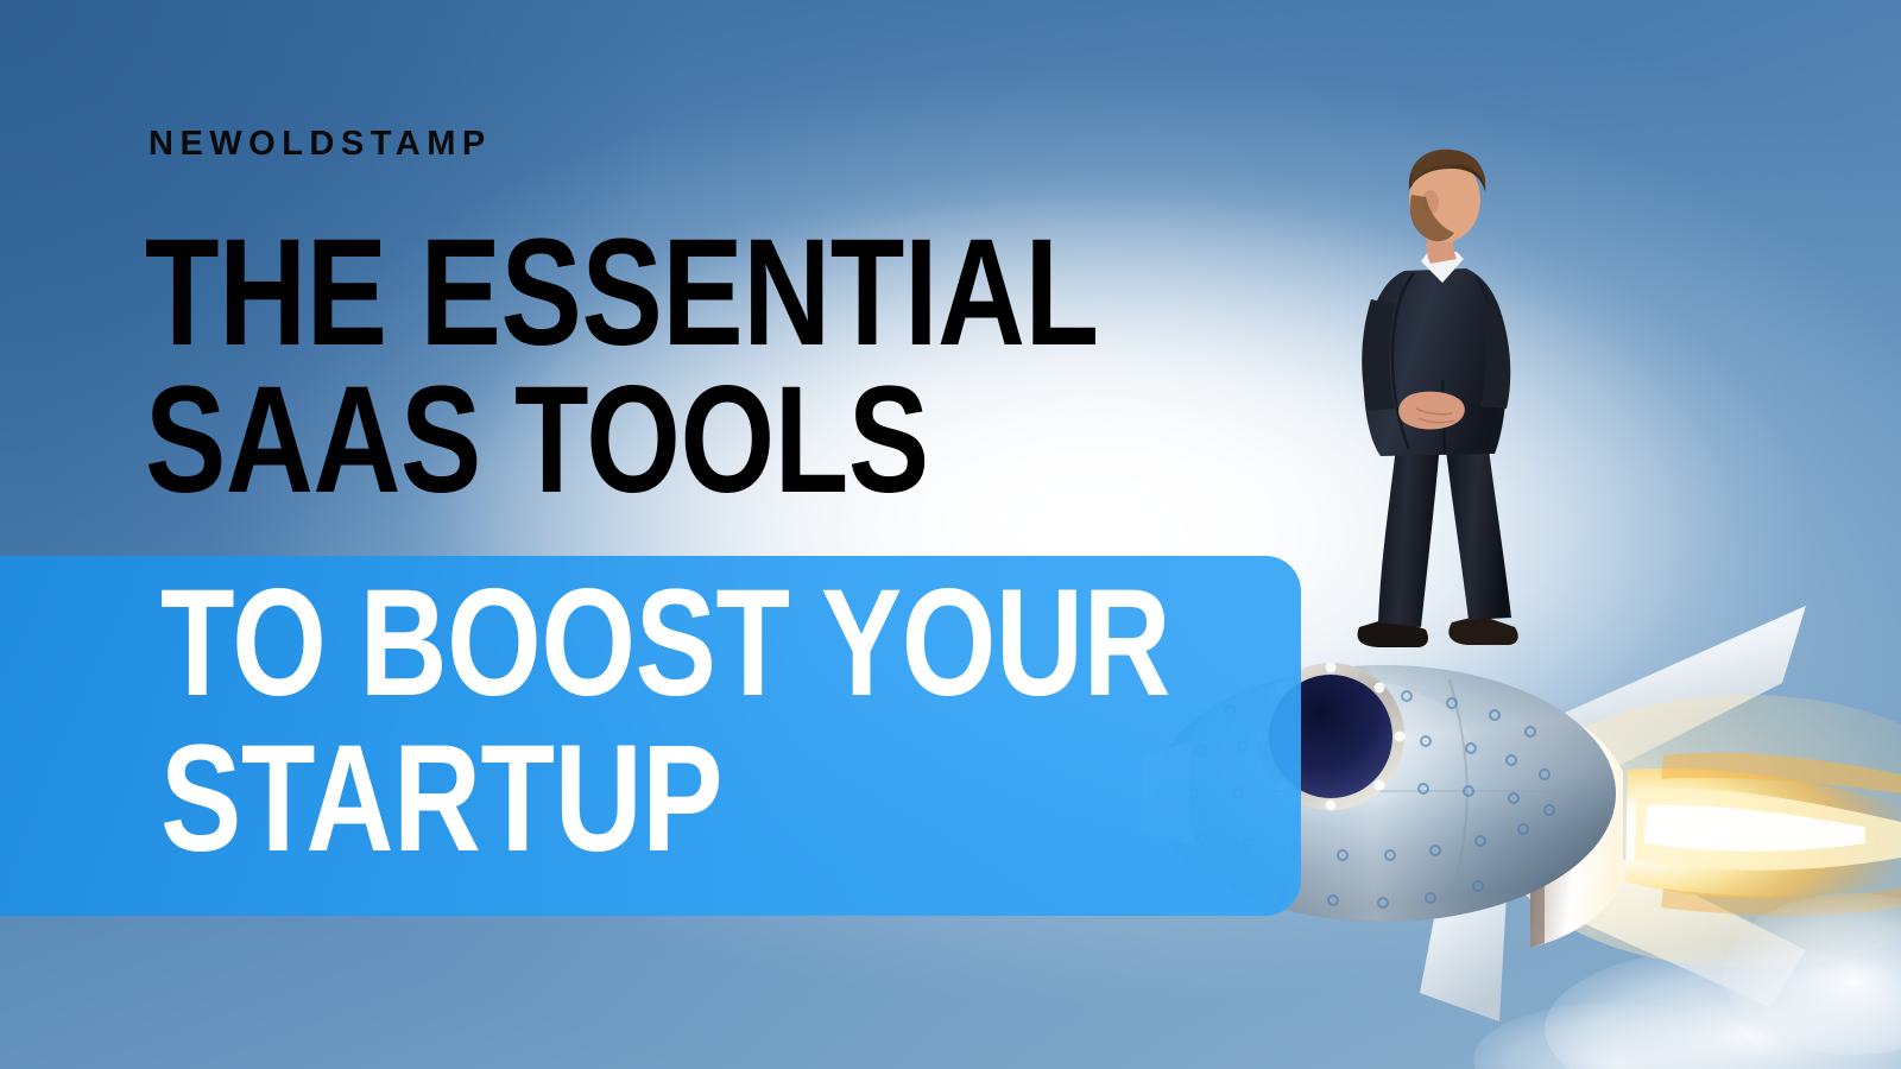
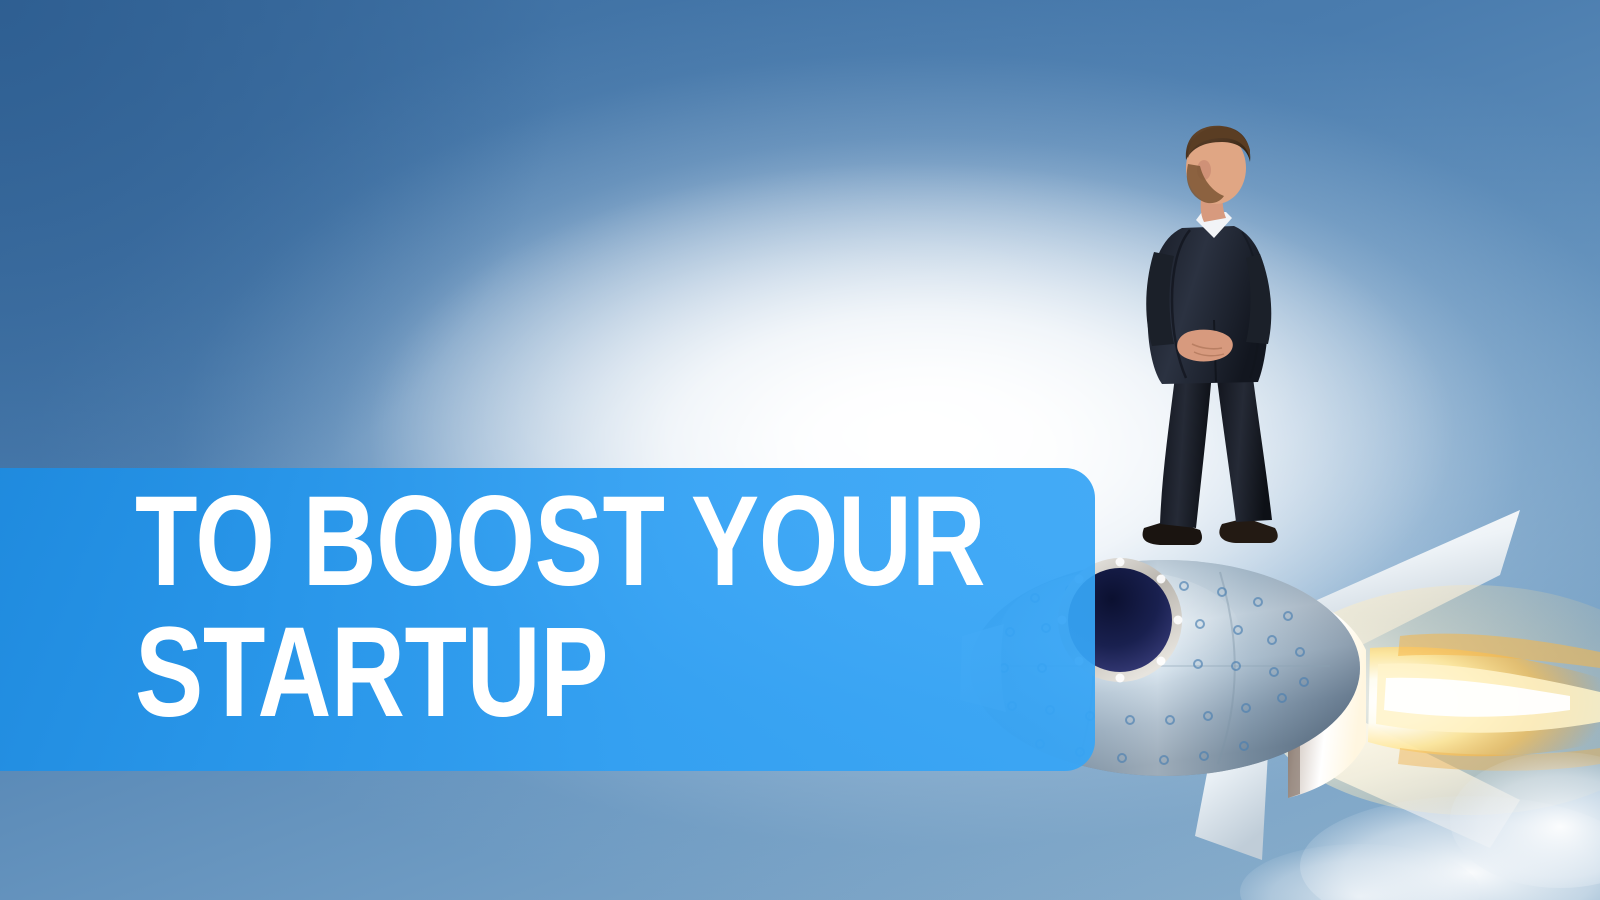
- NEWOLDSTAMP
- THE ESSENTIAL
- SAAS TOOLS
  TO BOOST YOUR
  STARTUP
